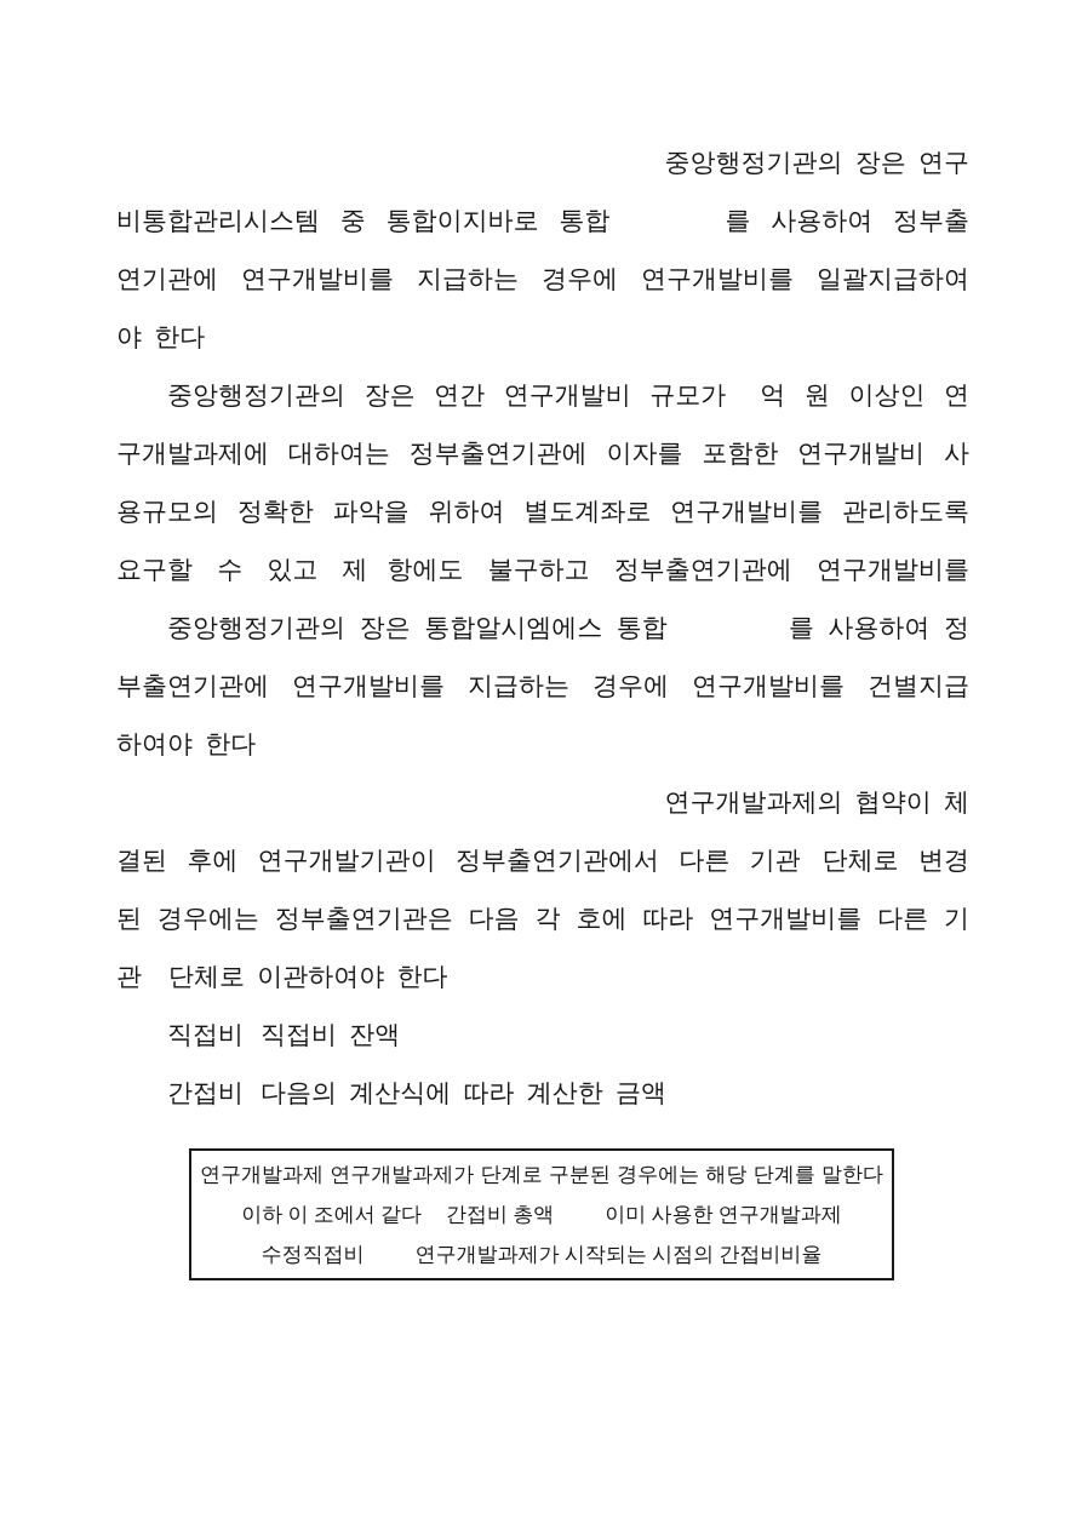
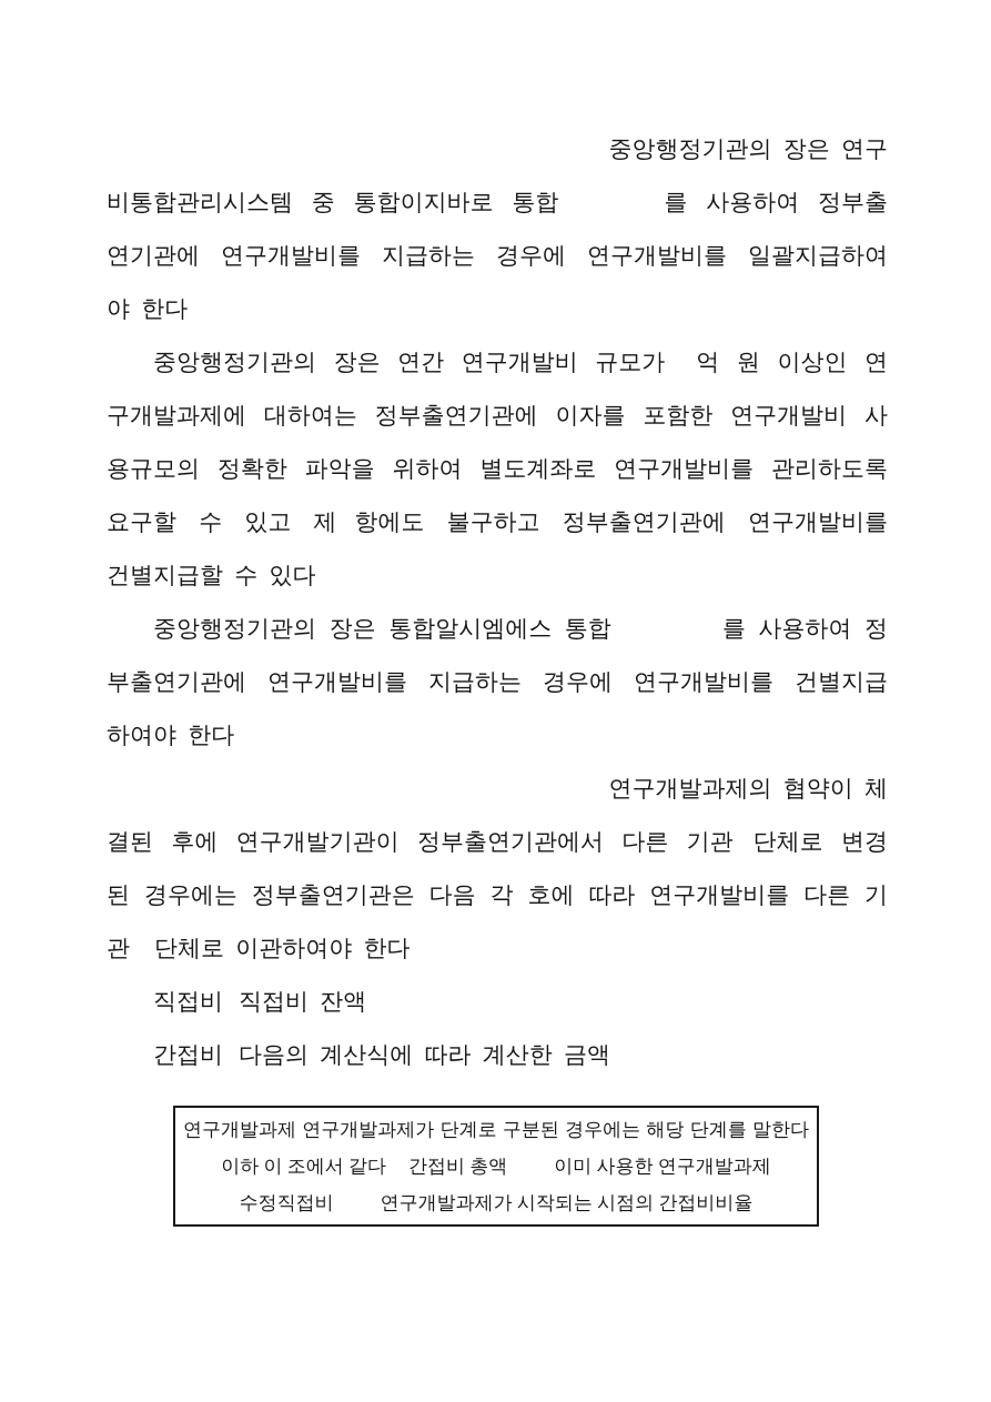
  중앙행정기관의 장은 연구
  비통합관리시스템 중 통합이지바로 통합 를 사용하여 정부출
  연기관에 연구개발비를 지급하는 경우에 연구개발비를 일괄지급하여
  야 한다
  중앙행정기관의 장은 연간 연구개발비 규모가 억 원 이상인 연
  구개발과제에 대하여는 정부출연기관에 이자를 포함한 연구개발비 사
  용규모의 정확한 파악을 위하여 별도계좌로 연구개발비를 관리하도록
  요구할 수 있고 제 항에도 불구하고 정부출연기관에 연구개발비를
+ 건별지급할 수 있다
  중앙행정기관의 장은 통합알시엠에스 통합 를 사용하여 정
  부출연기관에 연구개발비를 지급하는 경우에 연구개발비를 건별지급
  하여야 한다
  연구개발과제의 협약이 체
  결된 후에 연구개발기관이 정부출연기관에서 다른 기관 단체로 변경
  된 경우에는 정부출연기관은 다음 각 호에 따라 연구개발비를 다른 기
  관 단체로 이관하여야 한다
  직접비 직접비 잔액
  간접비 다음의 계산식에 따라 계산한 금액
  연구개발과제 연구개발과제가 단계로 구분된 경우에는 해당 단계를 말한다
  이하 이 조에서 같다 간접비 총액 이미 사용한 연구개발과제
  수정직접비 연구개발과제가 시작되는 시점의 간접비비율
